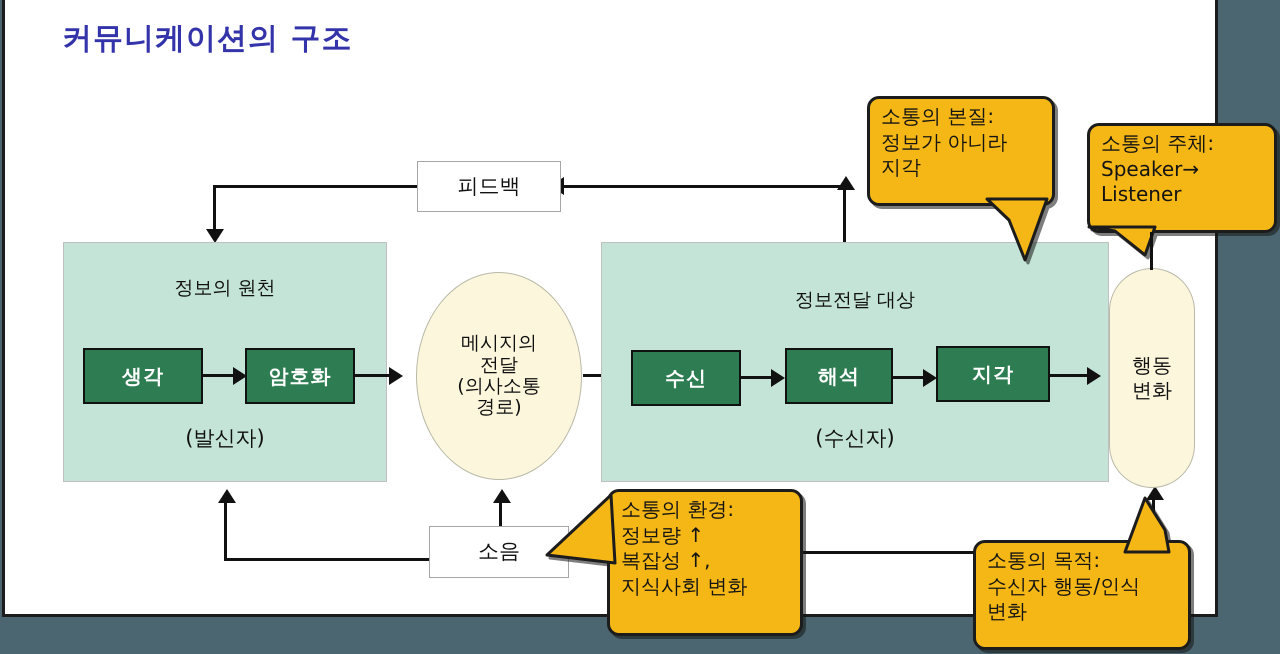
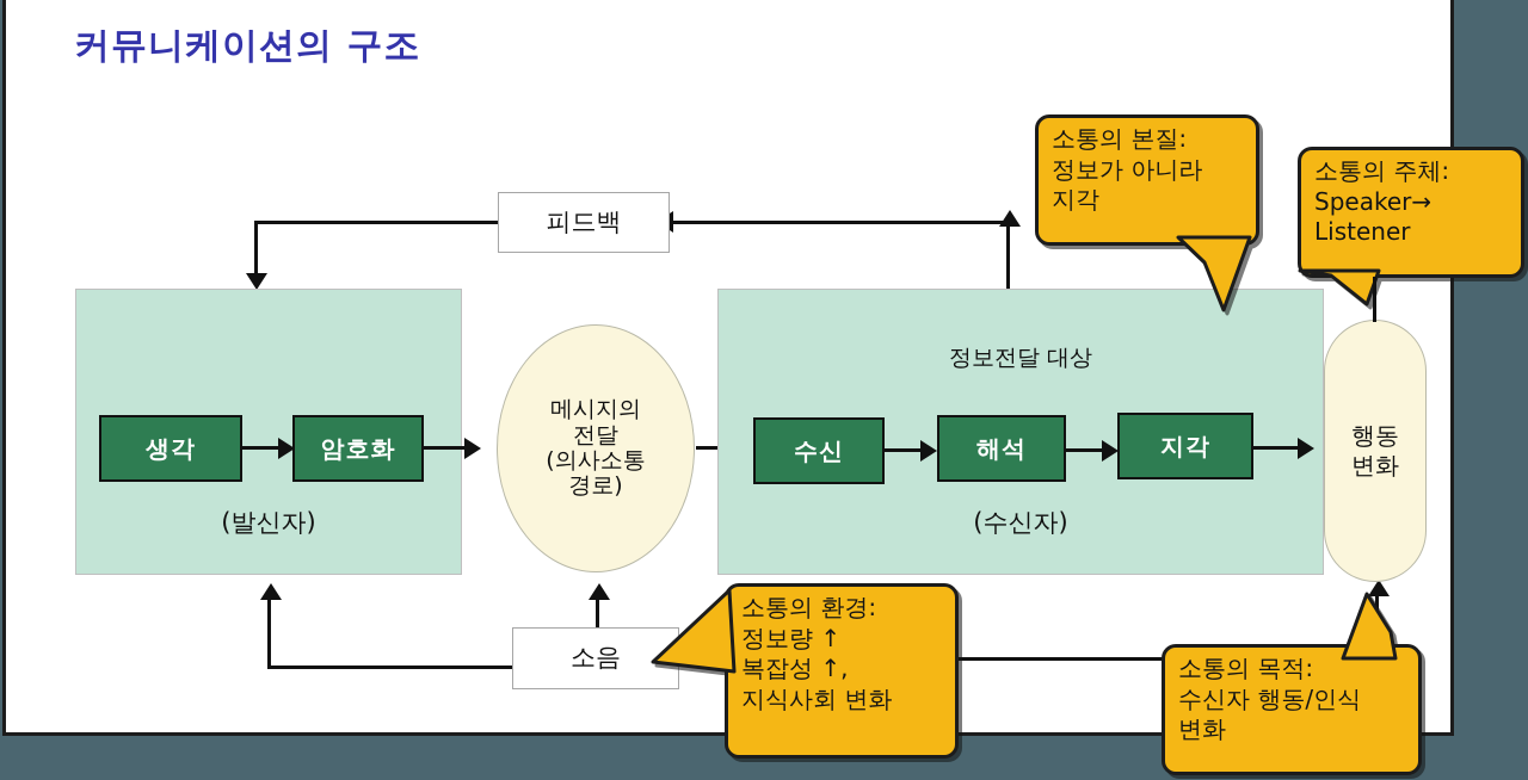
  커뮤니케이션의 구조
  피드백
- 정보의 원천
  (발신자)
  생각
  암호화
  메시지의
  전달
  (의사소통
  경로)
  정보전달 대상
  (수신자)
  수신
  해석
  지각
  행동
  변화
  소음
  소통의 본질:
  정보가 아니라
  지각
  소통의 주체:
  Speaker→
  Listener
  소통의 환경:
  정보량 ↑
  복잡성 ↑,
  지식사회 변화
  소통의 목적:
  수신자 행동/인식
  변화
